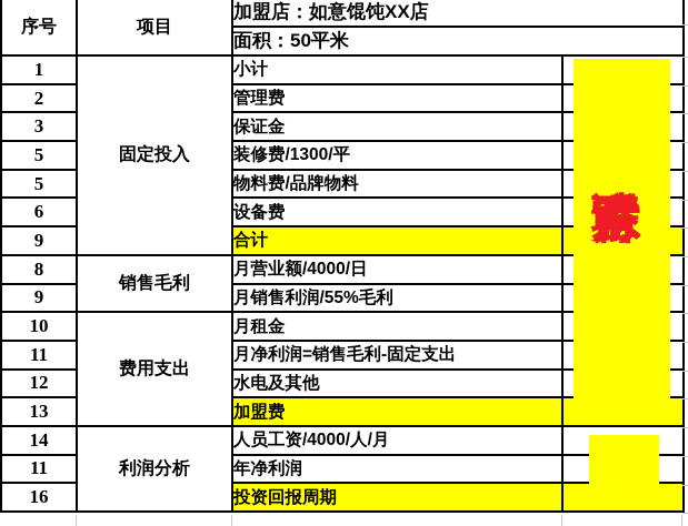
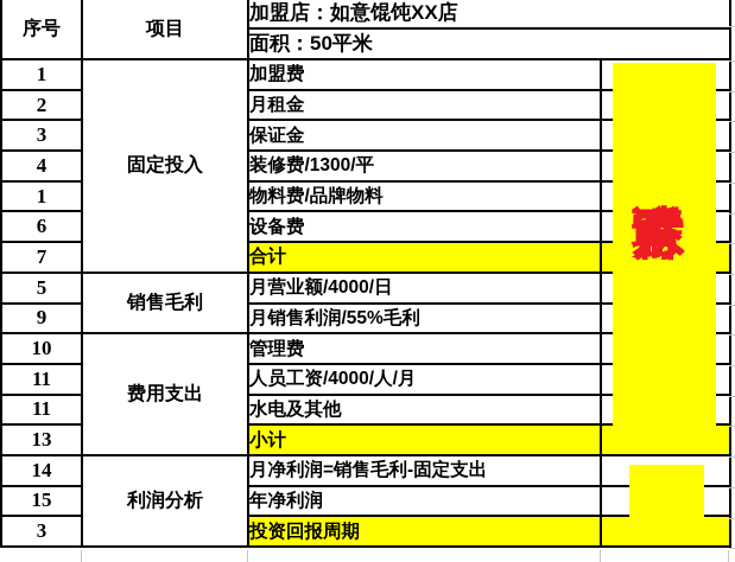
  序号	项目	加盟店：如意馄饨XX店
  面积：50平米
- 1	固定投入	小计
+ 1	固定投入	加盟费
- 2	管理费
+ 2	月租金
  3	保证金
- 5	装修费/1300/平
+ 4	装修费/1300/平
- 5	物料费/品牌物料
+ 1	物料费/品牌物料
  6	设备费
- 9	合计
+ 7	合计
- 8	销售毛利	月营业额/4000/日
+ 5	销售毛利	月营业额/4000/日
  9	月销售利润/55%毛利
- 10	费用支出	月租金
+ 10	费用支出	管理费
- 11	月净利润=销售毛利-固定支出
+ 11	人员工资/4000/人/月
- 12	水电及其他
+ 11	水电及其他
- 13	加盟费
+ 13	小计
- 14	利润分析	人员工资/4000/人/月
+ 14	利润分析	月净利润=销售毛利-固定支出
- 11	年净利润
+ 15	年净利润
- 16	投资回报周期
+ 3	投资回报周期
